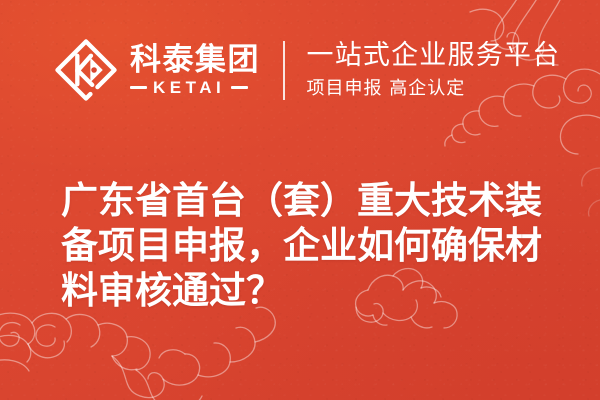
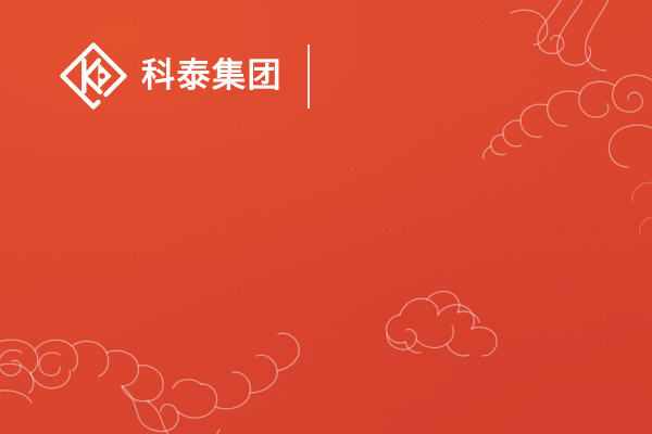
  科泰集团
- KETAI
- 一站式企业服务平台
- 项目申报 高企认定
- 广东省首台（套）重大技术装备项目申报，企业如何确保材料审核通过？
